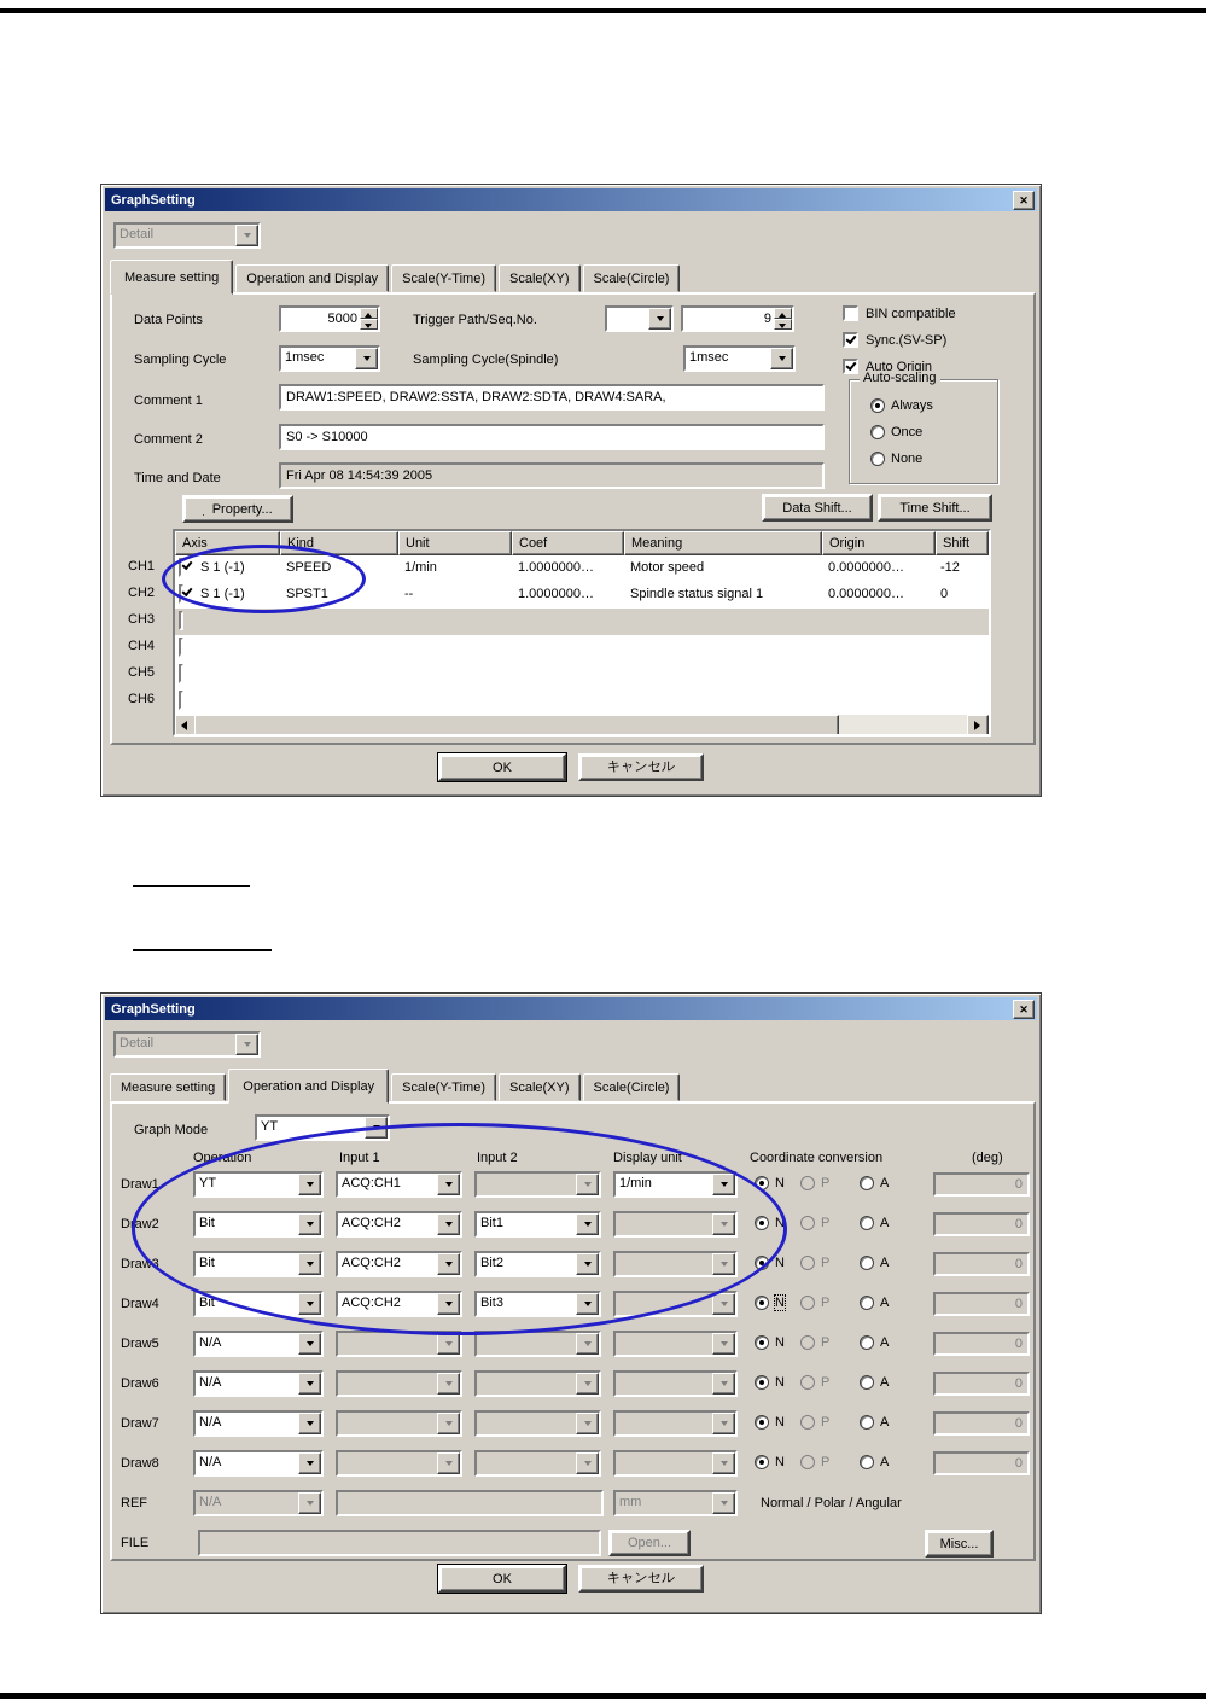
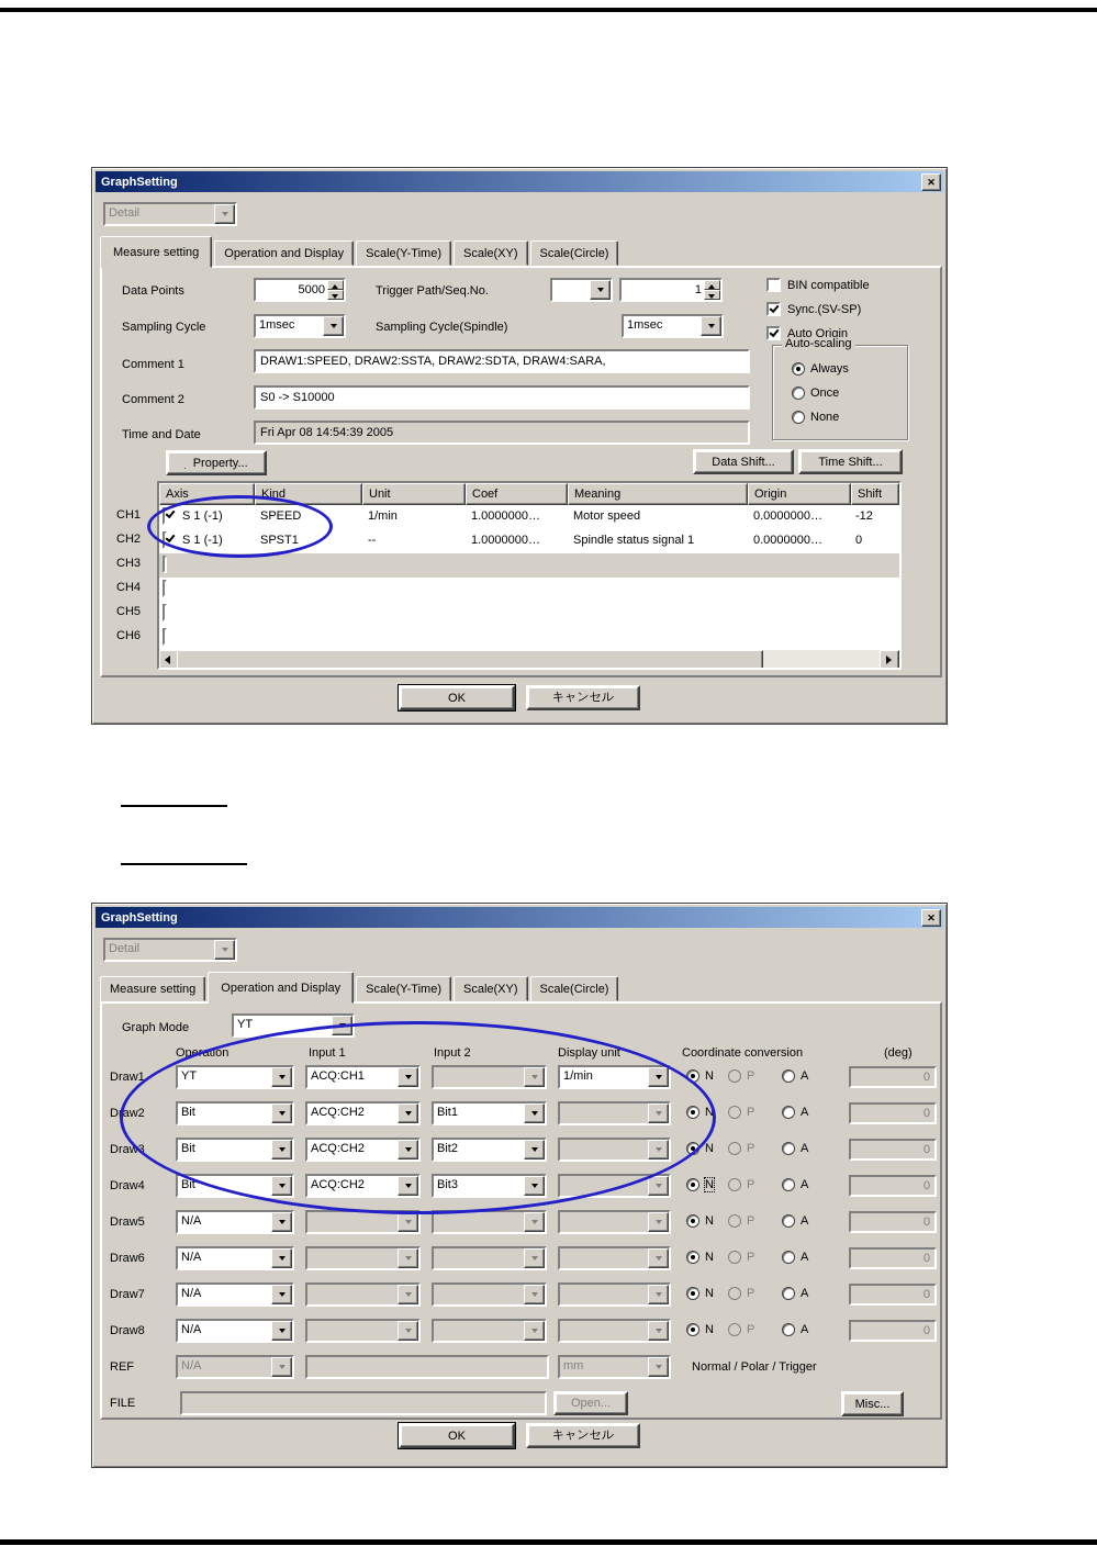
  GraphSetting
  ✕
  Detail
  Measure setting
  Operation and Display
  Scale(Y-Time)
  Scale(XY)
  Scale(Circle)
  Data Points
  5000
  Trigger Path/Seq.No.
- 9
+ 1
  Sampling Cycle
  1msec
  Sampling Cycle(Spindle)
  1msec
  BIN compatible
  Sync.(SV-SP)
  Auto Origin
  Auto-scaling
  Always
  Once
  None
  Comment 1
  DRAW1:SPEED, DRAW2:SSTA, DRAW2:SDTA, DRAW4:SARA,
  Comment 2
  S0 -> S10000
  Time and Date
  Fri Apr 08 14:54:39 2005
  Property...
  Data Shift...
  Time Shift...
  CH1
  CH2
  CH3
  CH4
  CH5
  CH6
  Axis
  Kind
  Unit
  Coef
  Meaning
  Origin
  Shift
  S 1 (-1)
  SPEED
  1/min
  1.0000000…
  Motor speed
  0.0000000…
  -12
  S 1 (-1)
  SPST1
  --
  1.0000000…
  Spindle status signal 1
  0.0000000…
  0
  OK
  キャンセル
  GraphSetting
  ✕
  Detail
  Measure setting
  Operation and Display
  Scale(Y-Time)
  Scale(XY)
  Scale(Circle)
  Graph Mode
  YT
  Operation
  Input 1
  Input 2
  Display unit
  Coordinate conversion
  (deg)
  Draw1
  YT
  ACQ:CH1
  1/min
  N
  P
  A
  0
  Draw2
  Bit
  ACQ:CH2
  Bit1
  N
  P
  A
  0
  Draw3
  Bit
  ACQ:CH2
  Bit2
  N
  P
  A
  0
  Draw4
  Bit
  ACQ:CH2
  Bit3
  N
  P
  A
  0
  Draw5
  N/A
  N
  P
  A
  0
  Draw6
  N/A
  N
  P
  A
  0
  Draw7
  N/A
  N
  P
  A
  0
  Draw8
  N/A
  N
  P
  A
  0
  REF
  N/A
  mm
- Normal / Polar / Angular
+ Normal / Polar / Trigger
  FILE
  Open...
  Misc...
  OK
  キャンセル
